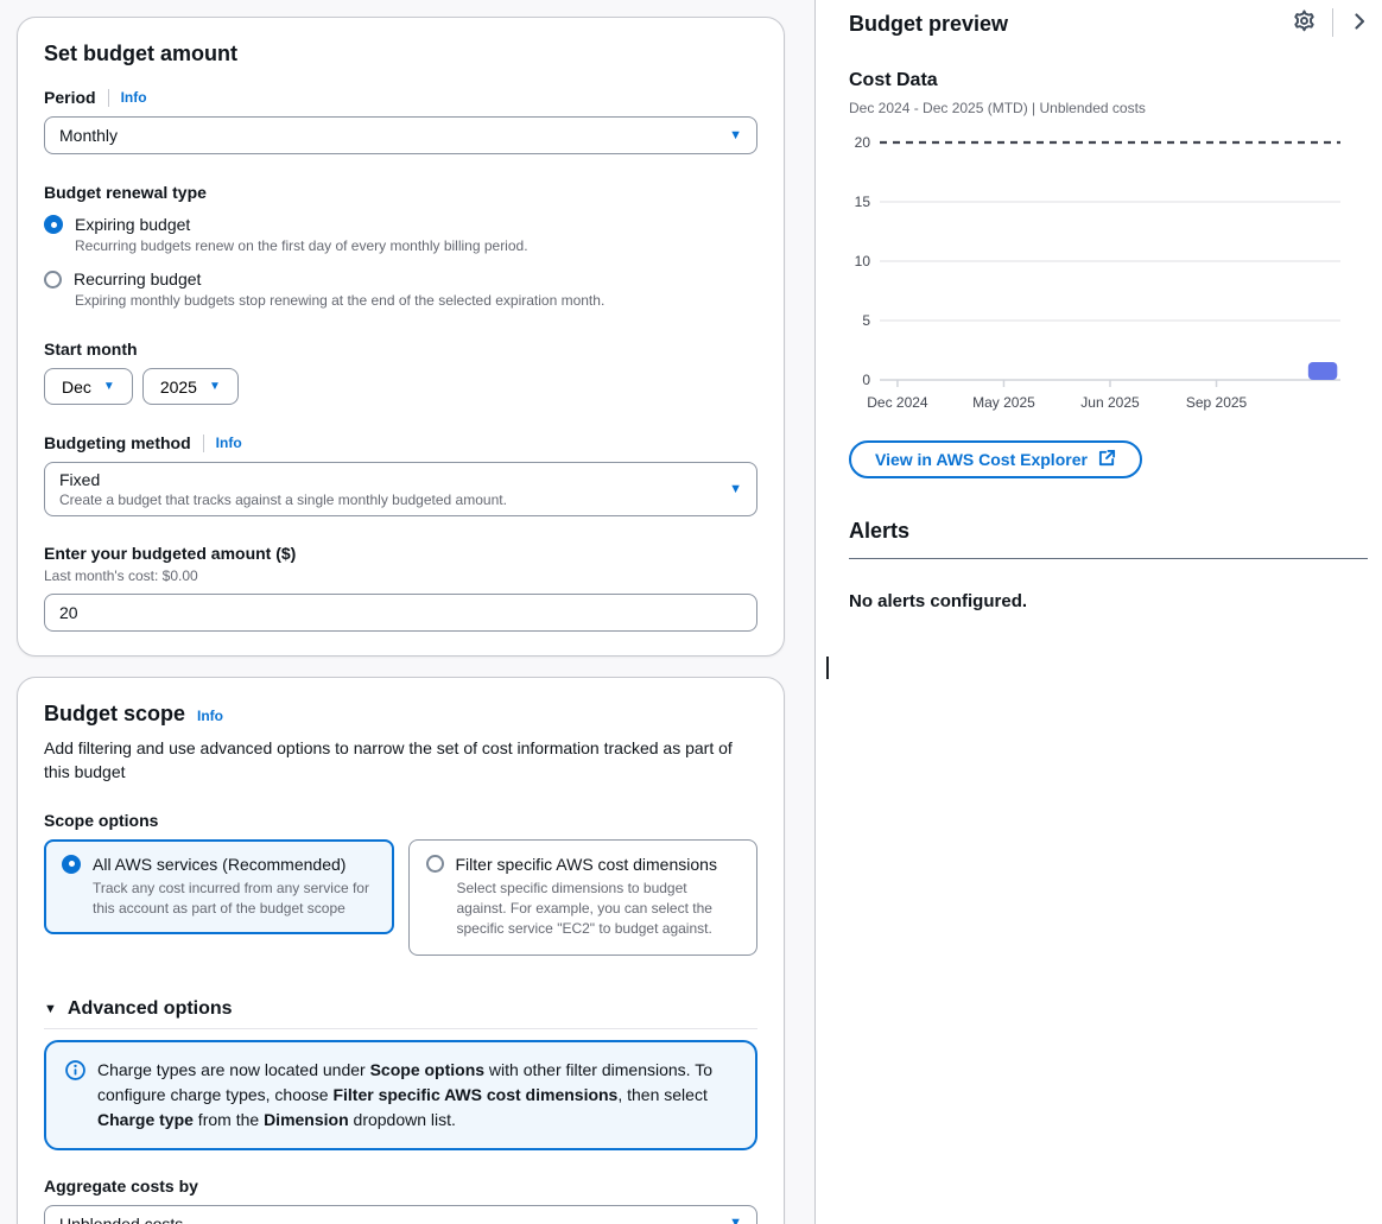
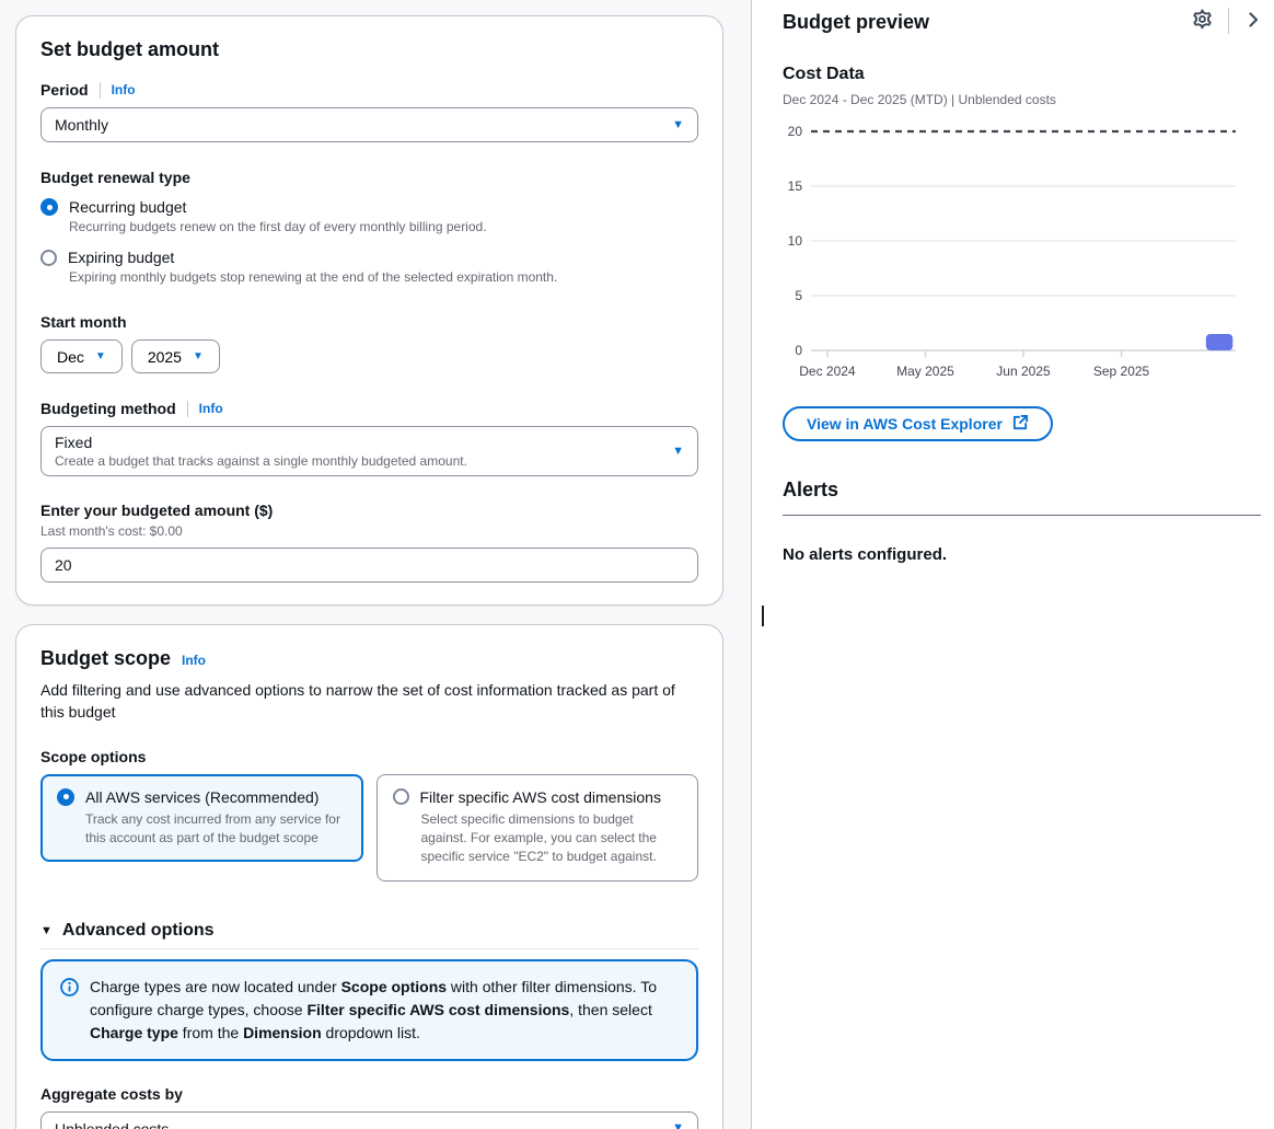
  Set budget amount
  Period
  Info
  Monthly
  ▼
  Budget renewal type
- Expiring budget
+ Recurring budget
  Recurring budgets renew on the first day of every monthly billing period.
- Recurring budget
+ Expiring budget
  Expiring monthly budgets stop renewing at the end of the selected expiration month.
  Start month
  Dec
  ▼
  2025
  ▼
  Budgeting method
  Info
  Fixed
  Create a budget that tracks against a single monthly budgeted amount.
  ▼
  Enter your budgeted amount ($)
  Last month's cost: $0.00
  20
  Budget scope
  Info
  Add filtering and use advanced options to narrow the set of cost information tracked as part of this budget
  Scope options
  All AWS services (Recommended)
  Track any cost incurred from any service for this account as part of the budget scope
  Filter specific AWS cost dimensions
  Select specific dimensions to budget against. For example, you can select the specific service "EC2" to budget against.
  ▼
  Advanced options
  Charge types are now located under Scope options with other filter dimensions. To configure charge types, choose Filter specific AWS cost dimensions, then select Charge type from the Dimension dropdown list.
  Aggregate costs by
  ▼
  Budget preview
  Cost Data
  Dec 2024 - Dec 2025 (MTD) | Unblended costs
  0
  5
  10
  15
  20
  Dec 2024
  May 2025
  Jun 2025
  Sep 2025
  View in AWS Cost Explorer
  Alerts
  No alerts configured.
